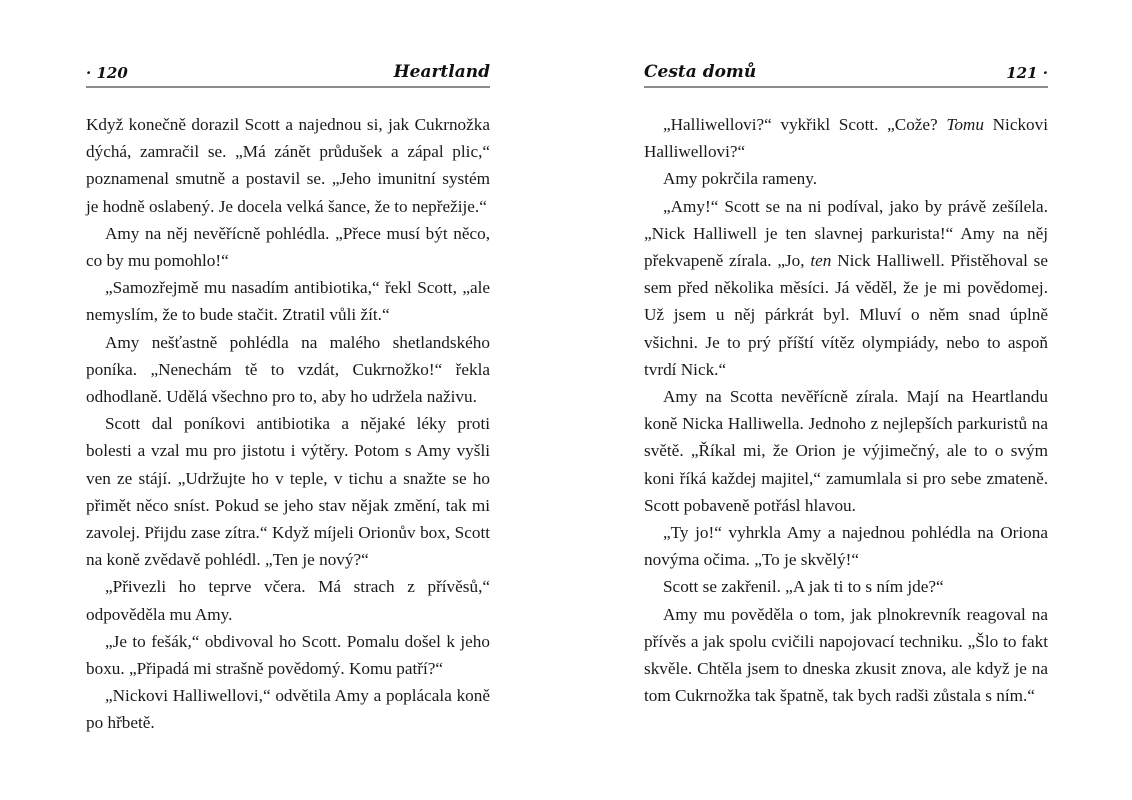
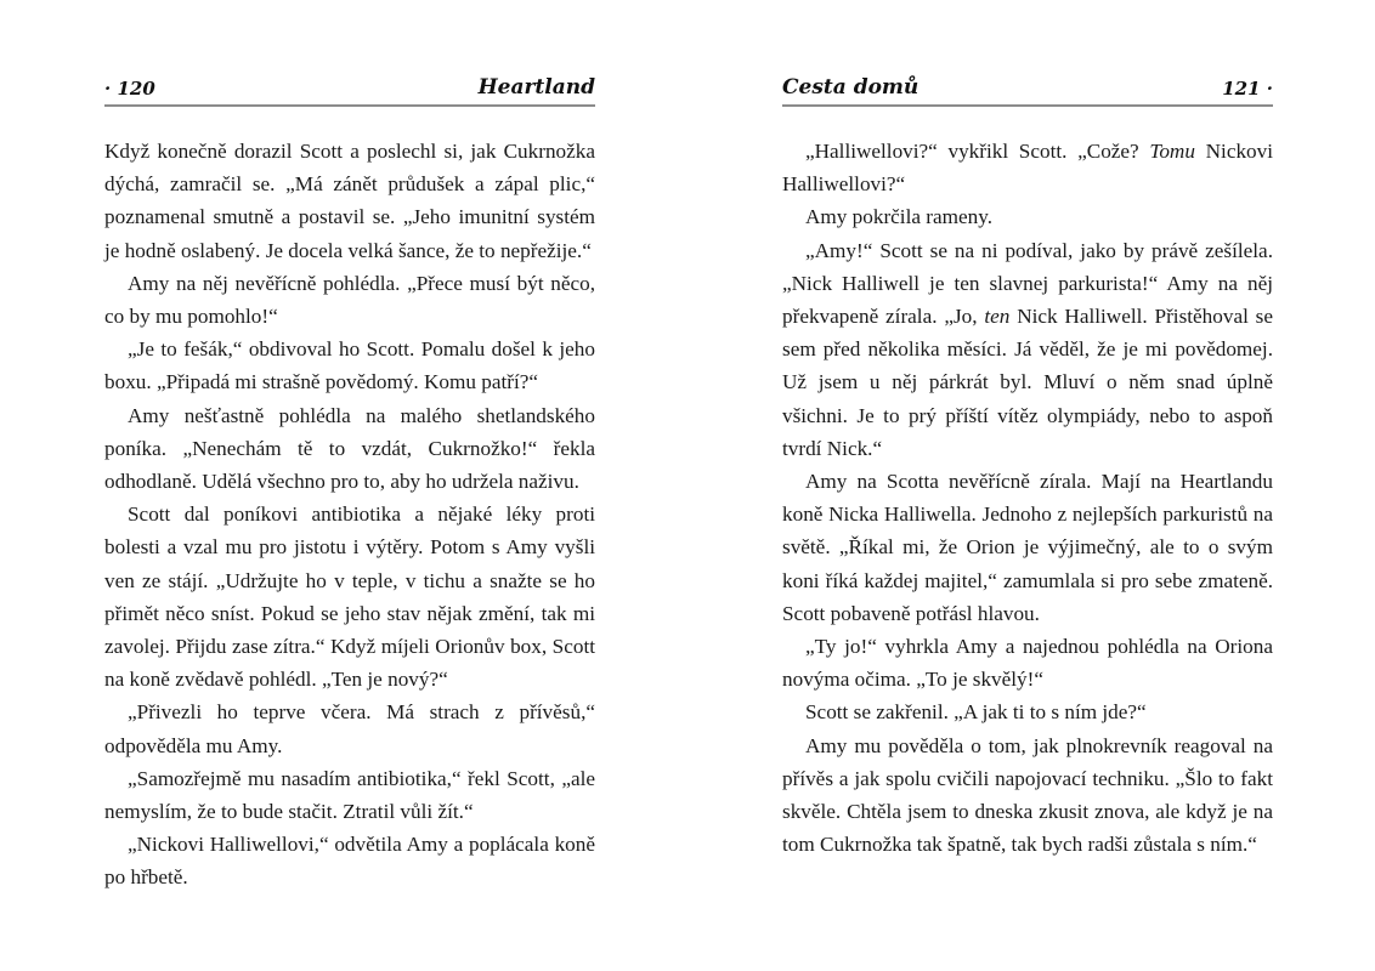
  · 120
  Heartland
- Když konečně dorazil Scott a najednou si, jak Cukrnožka dýchá, zamračil se. „Má zánět průdušek a zápal plic,“ poznamenal smutně a postavil se. „Jeho imunitní systém je hodně oslabený. Je docela velká šance, že to nepřežije.“
+ Když konečně dorazil Scott a poslechl si, jak Cukrnožka dýchá, zamračil se. „Má zánět průdušek a zápal plic,“ poznamenal smutně a postavil se. „Jeho imunitní systém je hodně oslabený. Je docela velká šance, že to nepřežije.“
  Amy na něj nevěřícně pohlédla. „Přece musí být něco, co by mu pomohlo!“
- „Samozřejmě mu nasadím antibiotika,“ řekl Scott, „ale nemyslím, že to bude stačit. Ztratil vůli žít.“
+ „Je to fešák,“ obdivoval ho Scott. Pomalu došel k jeho boxu. „Připadá mi strašně povědomý. Komu patří?“
  Amy nešťastně pohlédla na malého shetlandského poníka. „Nenechám tě to vzdát, Cukrnožko!“ řekla odhodlaně. Udělá všechno pro to, aby ho udržela naživu.
  Scott dal poníkovi antibiotika a nějaké léky proti bolesti a vzal mu pro jistotu i výtěry. Potom s Amy vyšli ven ze stájí. „Udržujte ho v teple, v tichu a snažte se ho přimět něco sníst. Pokud se jeho stav nějak změní, tak mi zavolej. Přijdu zase zítra.“ Když míjeli Orionův box, Scott na koně zvědavě pohlédl. „Ten je nový?“
  „Přivezli ho teprve včera. Má strach z přívěsů,“ odpověděla mu Amy.
- „Je to fešák,“ obdivoval ho Scott. Pomalu došel k jeho boxu. „Připadá mi strašně povědomý. Komu patří?“
+ „Samozřejmě mu nasadím antibiotika,“ řekl Scott, „ale nemyslím, že to bude stačit. Ztratil vůli žít.“
  „Nickovi Halliwellovi,“ odvětila Amy a poplácala koně po hřbetě.
  Cesta domů
  121 ·
  „Halliwellovi?“ vykřikl Scott. „Cože? Tomu Nickovi Halliwellovi?“
  Amy pokrčila rameny.
  „Amy!“ Scott se na ni podíval, jako by právě zešílela. „Nick Halliwell je ten slavnej parkurista!“ Amy na něj překvapeně zírala. „Jo, ten Nick Halliwell. Přistěhoval se sem před několika měsíci. Já věděl, že je mi povědomej. Už jsem u něj párkrát byl. Mluví o něm snad úplně všichni. Je to prý příští vítěz olympiády, nebo to aspoň tvrdí Nick.“
  Amy na Scotta nevěřícně zírala. Mají na Heartlandu koně Nicka Halliwella. Jednoho z nejlepších parkuristů na světě. „Říkal mi, že Orion je výjimečný, ale to o svým koni říká každej majitel,“ zamumlala si pro sebe zmateně. Scott pobaveně potřásl hlavou.
  „Ty jo!“ vyhrkla Amy a najednou pohlédla na Oriona novýma očima. „To je skvělý!“
  Scott se zakřenil. „A jak ti to s ním jde?“
  Amy mu pověděla o tom, jak plnokrevník reagoval na přívěs a jak spolu cvičili napojovací techniku. „Šlo to fakt skvěle. Chtěla jsem to dneska zkusit znova, ale když je na tom Cukrnožka tak špatně, tak bych radši zůstala s ním.“
